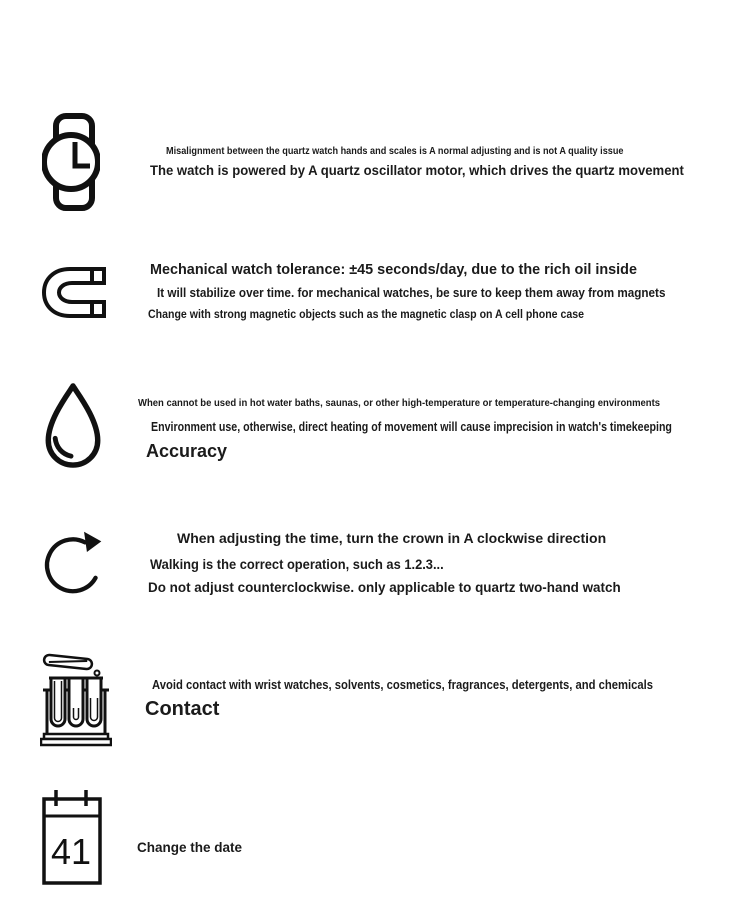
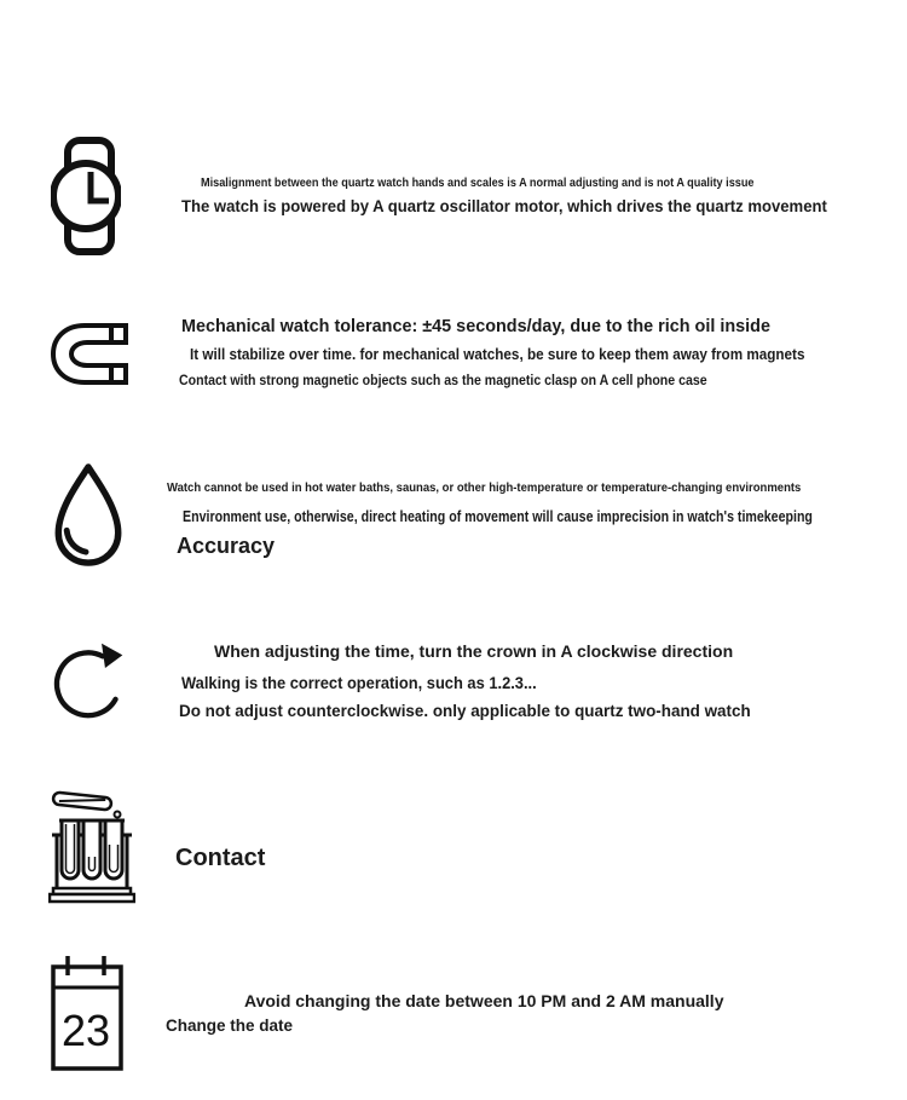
  Misalignment between the quartz watch hands and scales is A normal adjusting and is not A quality issue
  The watch is powered by A quartz oscillator motor, which drives the quartz movement
  Mechanical watch tolerance: ±45 seconds/day, due to the rich oil inside
  It will stabilize over time. for mechanical watches, be sure to keep them away from magnets
- Change with strong magnetic objects such as the magnetic clasp on A cell phone case
+ Contact with strong magnetic objects such as the magnetic clasp on A cell phone case
- When cannot be used in hot water baths, saunas, or other high-temperature or temperature-changing environments
+ Watch cannot be used in hot water baths, saunas, or other high-temperature or temperature-changing environments
  Environment use, otherwise, direct heating of movement will cause imprecision in watch's timekeeping
  Accuracy
  When adjusting the time, turn the crown in A clockwise direction
  Walking is the correct operation, such as 1.2.3...
  Do not adjust counterclockwise. only applicable to quartz two-hand watch
- Avoid contact with wrist watches, solvents, cosmetics, fragrances, detergents, and chemicals
  Contact
- 41
+ 23
+ Avoid changing the date between 10 PM and 2 AM manually
  Change the date
